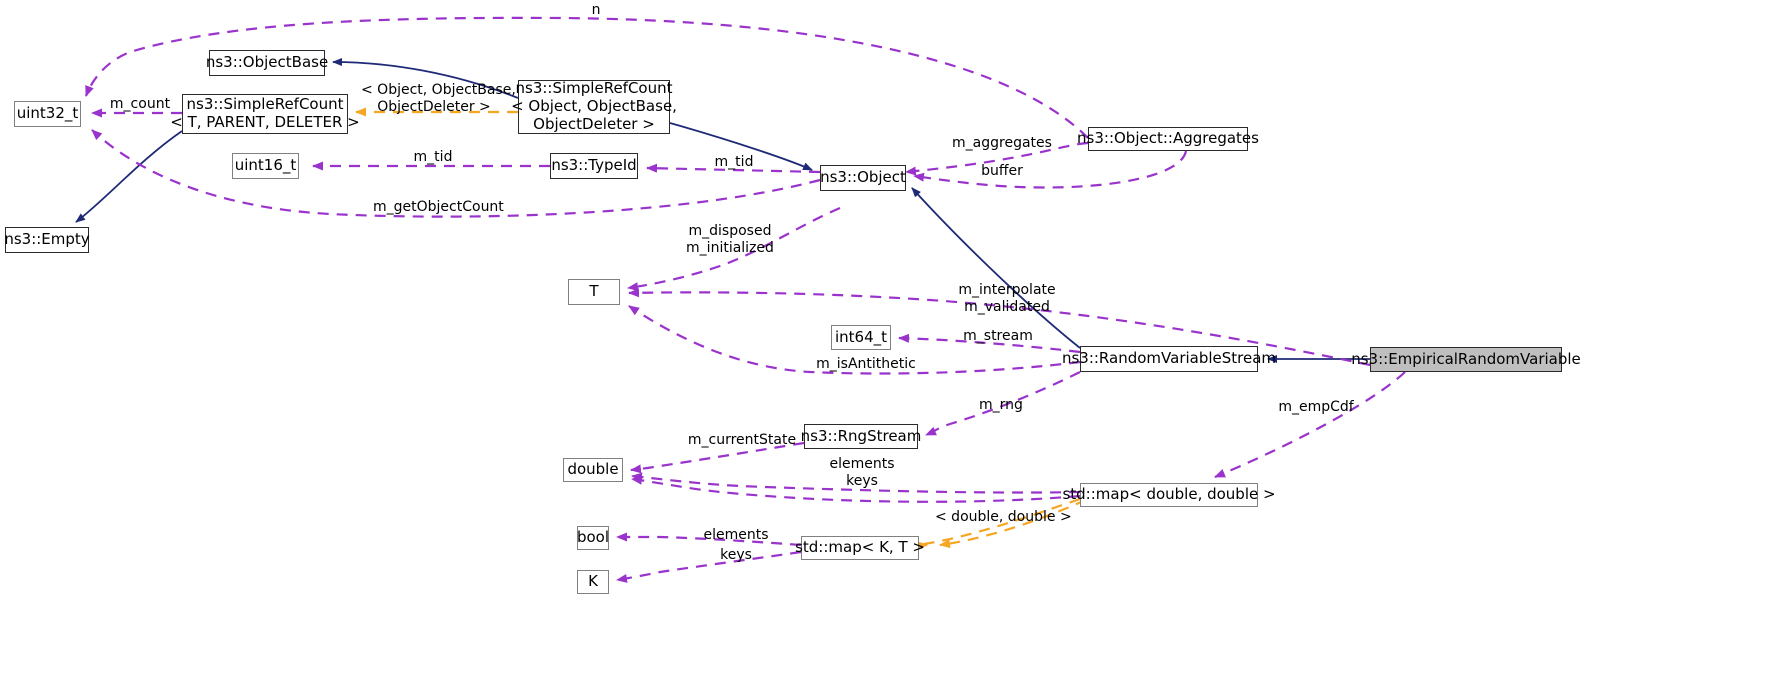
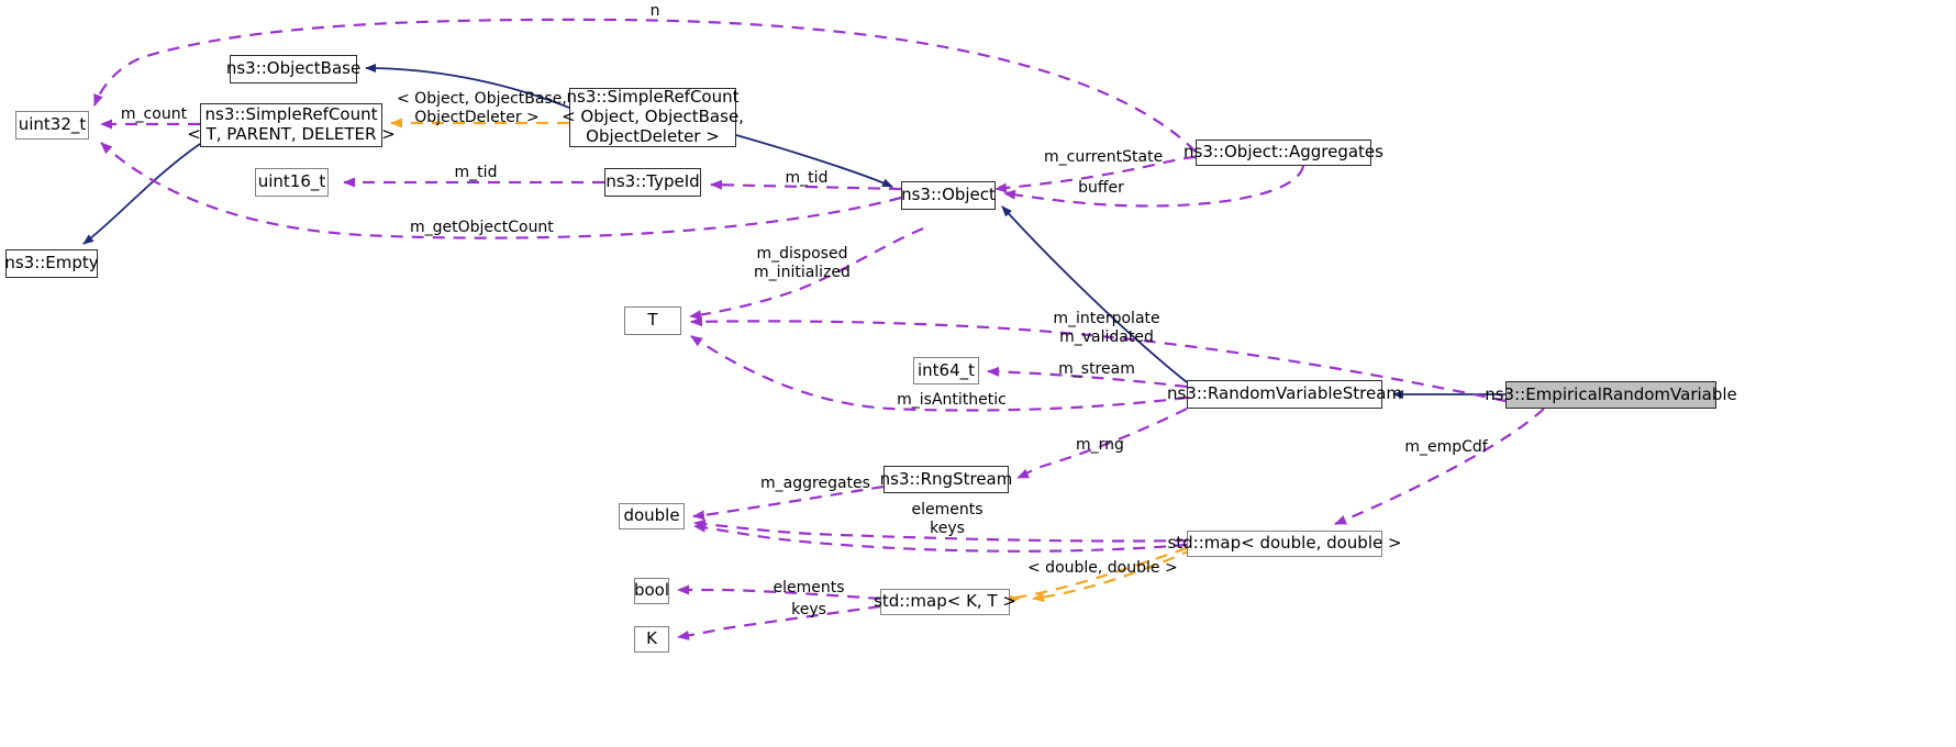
  uint32_t
  ns3::Empty
  ns3::ObjectBase
  ns3::SimpleRefCount
  < T, PARENT, DELETER >
  uint16_t
  ns3::SimpleRefCount
  < Object, ObjectBase,
  ObjectDeleter >
  ns3::TypeId
  ns3::Object
  ns3::Object::Aggregates
  T
  int64_t
  ns3::RandomVariableStream
  ns3::EmpiricalRandomVariable
  ns3::RngStream
  double
  std::map< double, double >
  bool
  K
  std::map< K, T >
  n
  m_count
  < Object, ObjectBase,
  ObjectDeleter >
  m_tid
  m_tid
  m_getObjectCount
- m_aggregates
+ m_currentState
  buffer
  m_disposed
  m_initialized
  m_interpolate
  m_validated
  m_stream
  m_isAntithetic
  m_rng
  m_empCdf
- m_currentState
+ m_aggregates
  elements
  keys
  < double, double >
  elements
  keys
